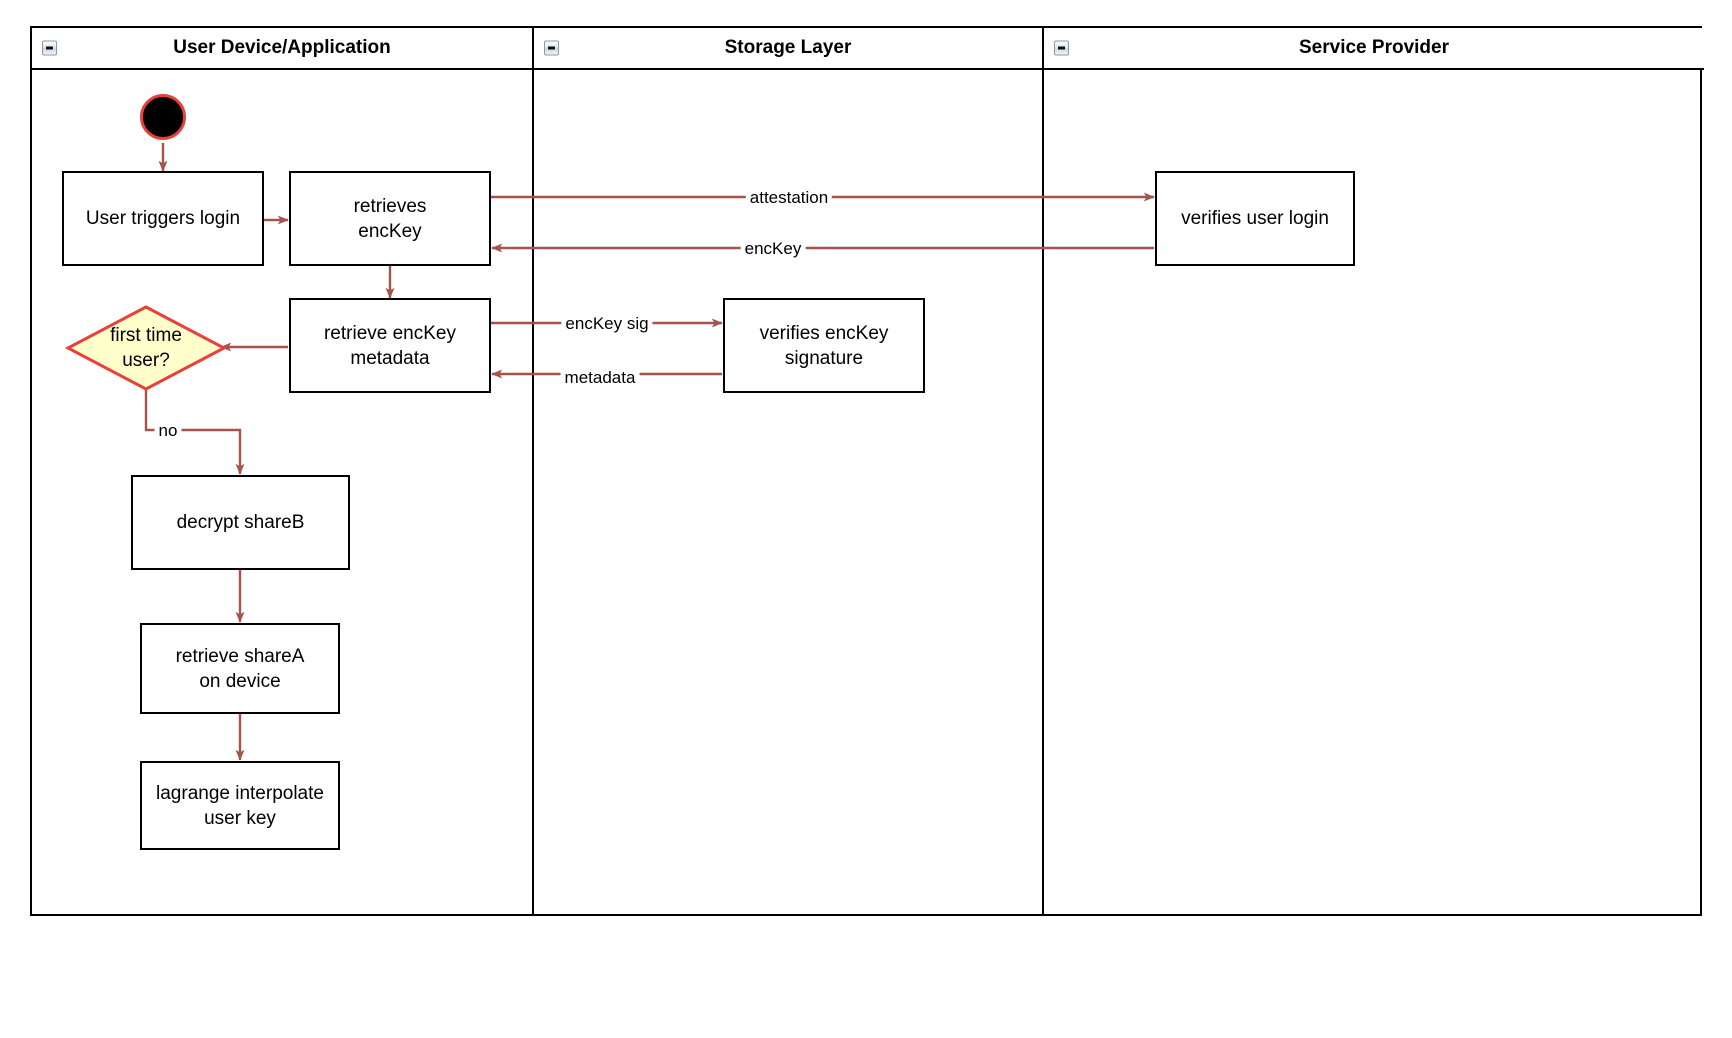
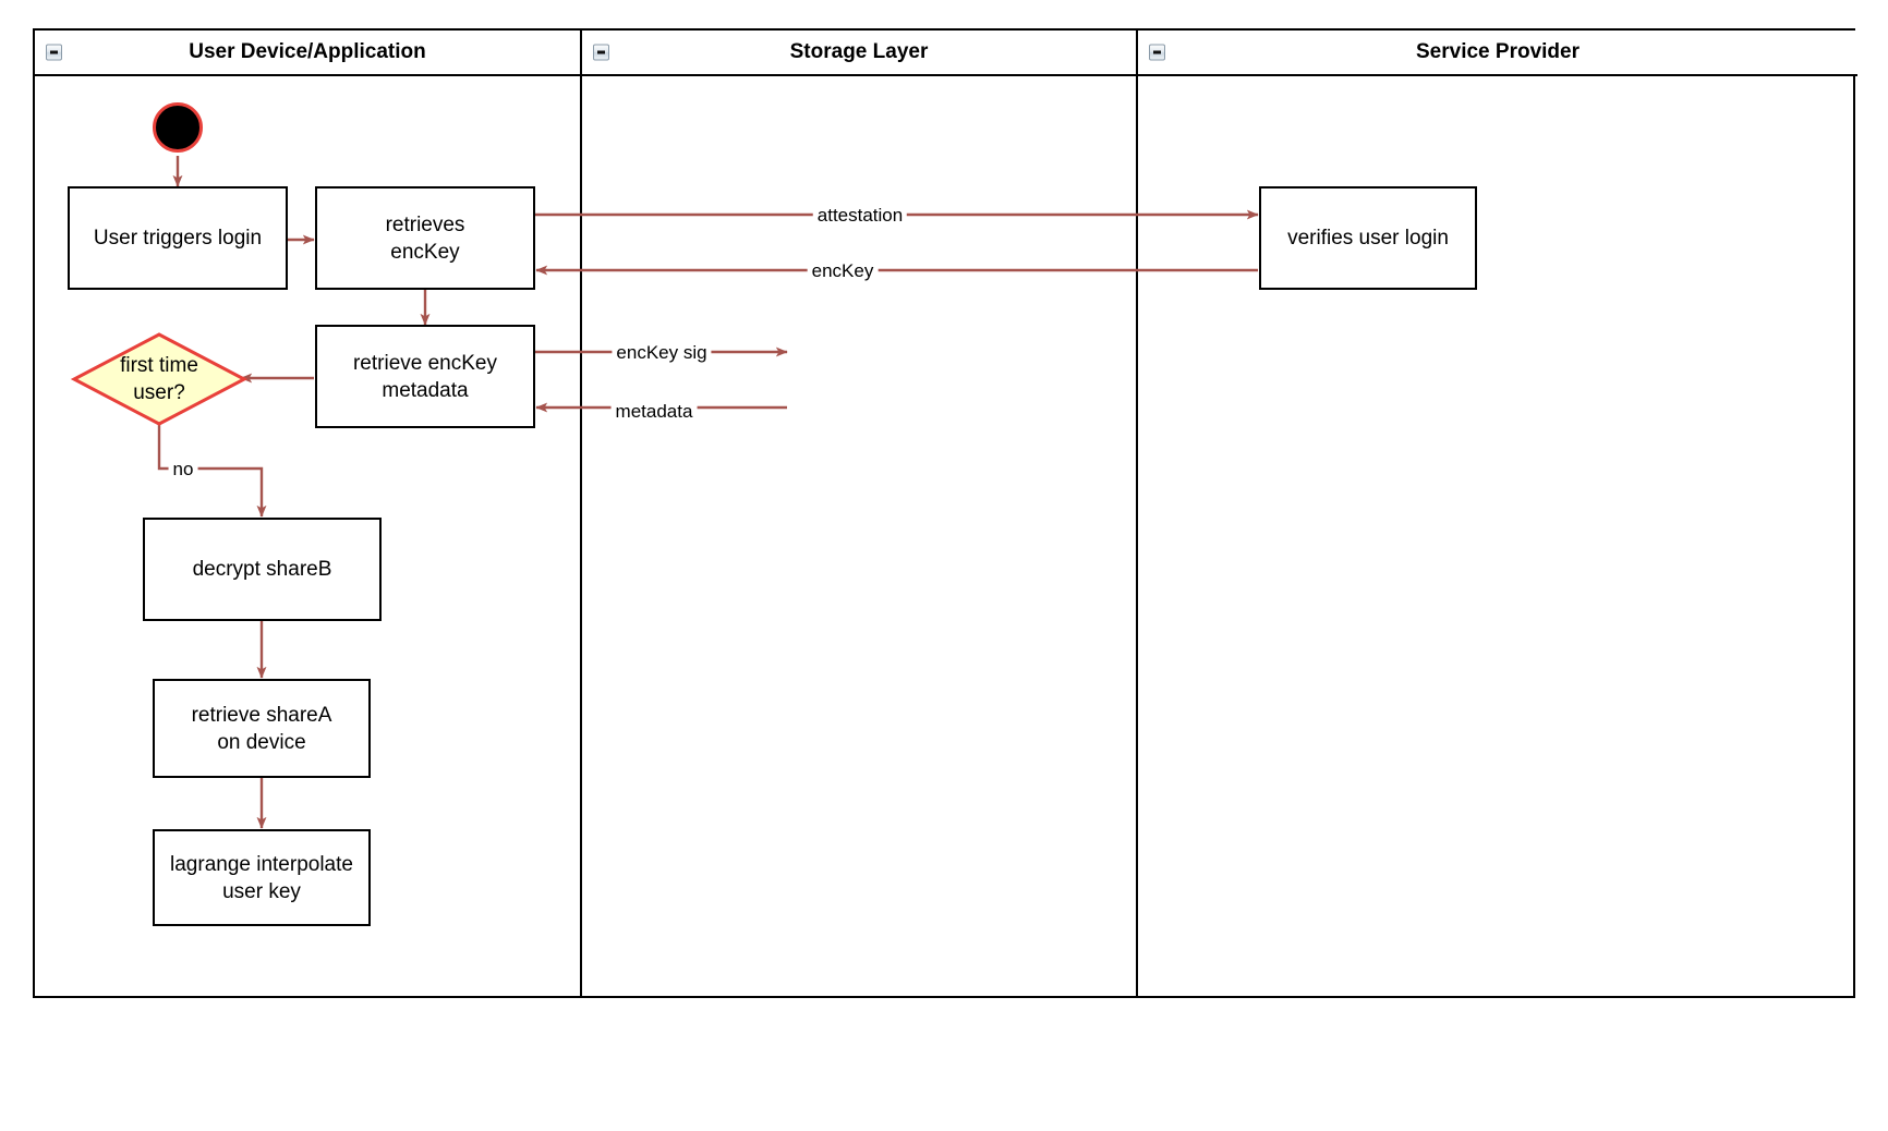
  User Device/Application
  Storage Layer
  Service Provider
  attestation
  encKey
  encKey sig
  metadata
  no
  User triggers login
  retrieves
  encKey
  retrieve encKey
  metadata
  first time
  user?
  decrypt shareB
  retrieve shareA
  on device
  lagrange interpolate
  user key
- verifies encKey
- signature
  verifies user login
